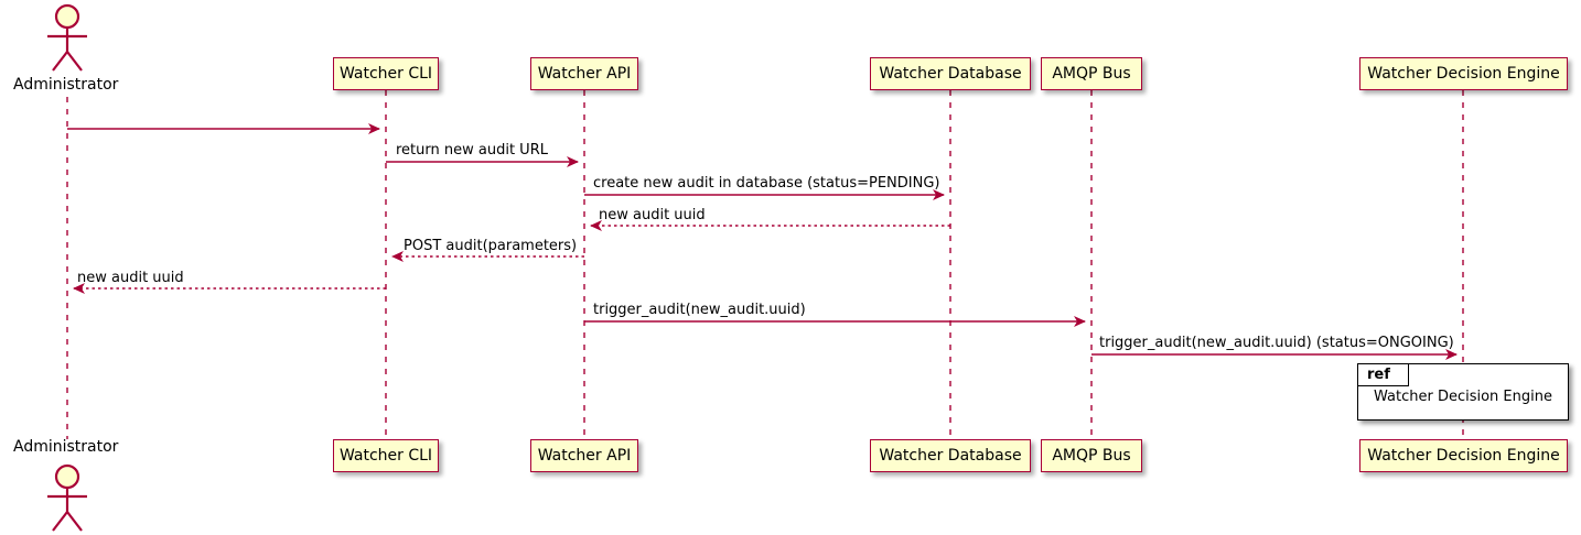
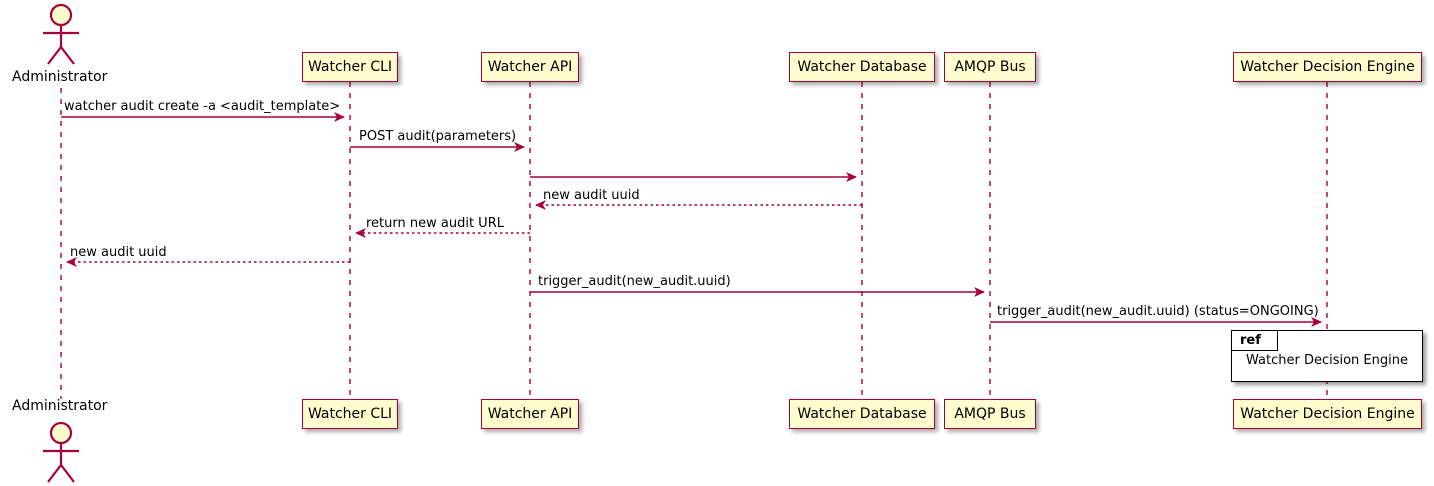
  Watcher CLI
  Watcher API
  Watcher Database
  AMQP Bus
  Watcher Decision Engine
  Watcher CLI
  Watcher API
  Watcher Database
  AMQP Bus
  Watcher Decision Engine
  Administrator
  Administrator
+ watcher audit create -a <audit_template>
- return new audit URL
+ POST audit(parameters)
- create new audit in database (status=PENDING)
  new audit uuid
- POST audit(parameters)
+ return new audit URL
  new audit uuid
  trigger_audit(new_audit.uuid)
  trigger_audit(new_audit.uuid) (status=ONGOING)
  ref
  Watcher Decision Engine
